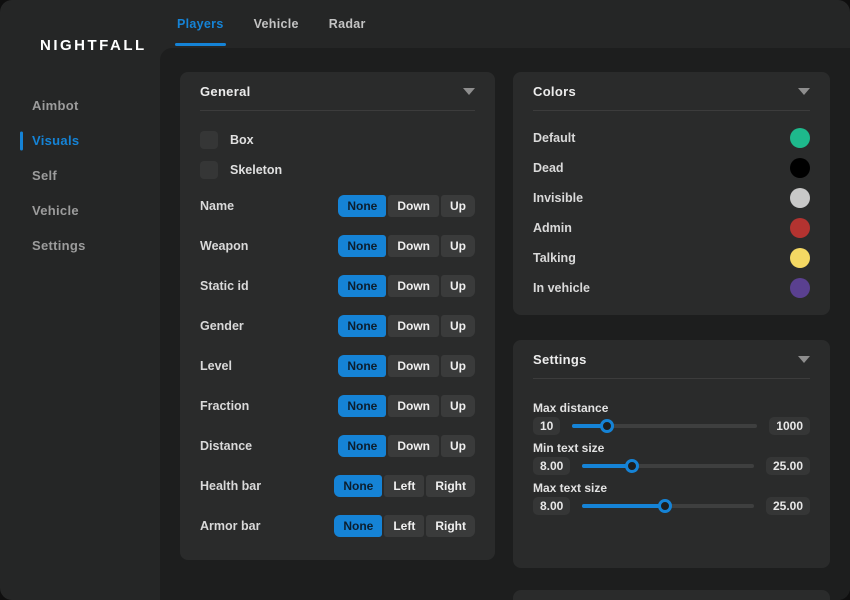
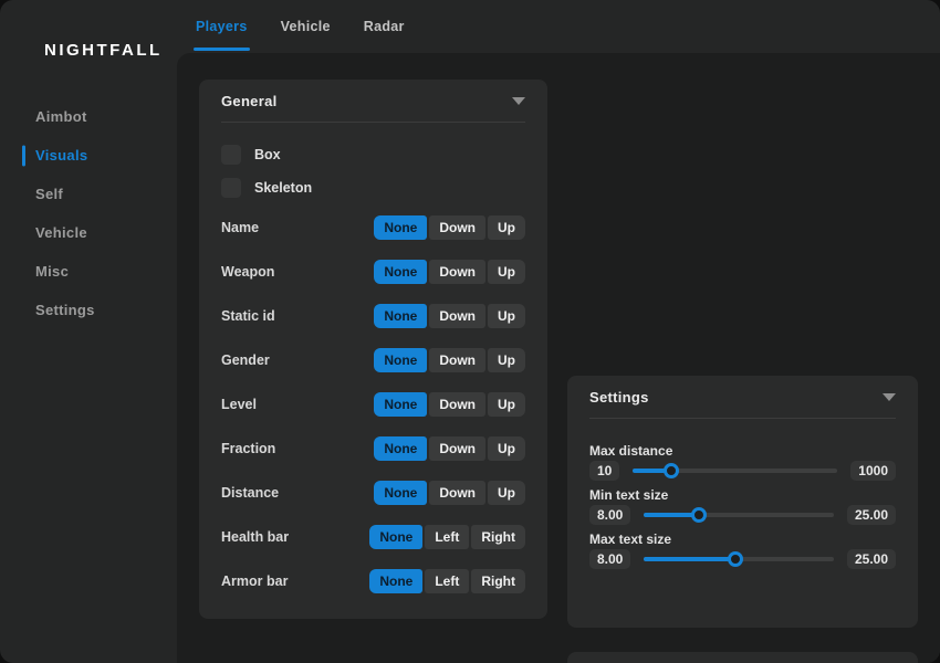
  NIGHTFALL
  Aimbot
  Visuals
  Self
  Vehicle
+ Misc
  Settings
  Players
  Vehicle
  Radar
  General
  Box
  Skeleton
  Name
  None
  Down
  Up
  Weapon
  None
  Down
  Up
  Static id
  None
  Down
  Up
  Gender
  None
  Down
  Up
  Level
  None
  Down
  Up
  Fraction
  None
  Down
  Up
  Distance
  None
  Down
  Up
  Health bar
  None
  Left
  Right
  Armor bar
  None
  Left
  Right
- Colors
- Default
- Dead
- Invisible
- Admin
- Talking
- In vehicle
  Settings
  Max distance
  10
  1000
  Min text size
  8.00
  25.00
  Max text size
  8.00
  25.00
